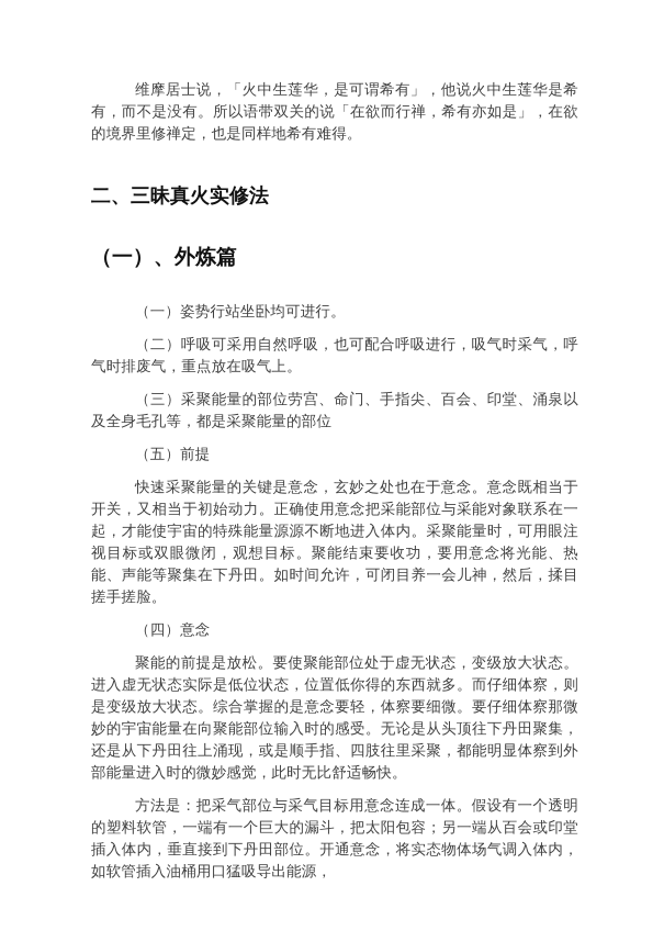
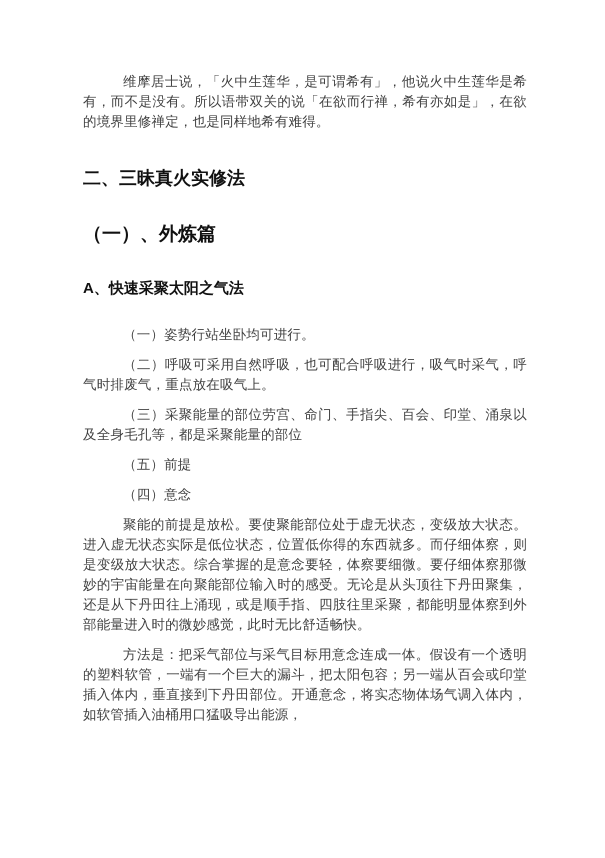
  维摩居士说，「火中生莲华，是可谓希有」，他说火中生莲华是希有，而不是没有。所以语带双关的说「在欲而行禅，希有亦如是」，在欲的境界里修禅定，也是同样地希有难得。
  二、三昧真火实修法
  （一）、外炼篇
+ A、快速采聚太阳之气法
  （一）姿势行站坐卧均可进行。
  （二）呼吸可采用自然呼吸，也可配合呼吸进行，吸气时采气，呼气时排废气，重点放在吸气上。
  （三）采聚能量的部位劳宫、命门、手指尖、百会、印堂、涌泉以及全身毛孔等，都是采聚能量的部位
  （五）前提
- 快速采聚能量的关键是意念，玄妙之处也在于意念。意念既相当于开关，又相当于初始动力。正确使用意念把采能部位与采能对象联系在一起，才能使宇宙的特殊能量源源不断地进入体内。采聚能量时，可用眼注视目标或双眼微闭，观想目标。聚能结束要收功，要用意念将光能、热能、声能等聚集在下丹田。如时间允许，可闭目养一会儿神，然后，揉目搓手搓脸。
  （四）意念
  聚能的前提是放松。要使聚能部位处于虚无状态，变级放大状态。进入虚无状态实际是低位状态，位置低你得的东西就多。而仔细体察，则是变级放大状态。综合掌握的是意念要轻，体察要细微。要仔细体察那微妙的宇宙能量在向聚能部位输入时的感受。无论是从头顶往下丹田聚集，还是从下丹田往上涌现，或是顺手指、四肢往里采聚，都能明显体察到外部能量进入时的微妙感觉，此时无比舒适畅快。
  方法是：把采气部位与采气目标用意念连成一体。假设有一个透明的塑料软管，一端有一个巨大的漏斗，把太阳包容；另一端从百会或印堂插入体内，垂直接到下丹田部位。开通意念，将实态物体场气调入体内，如软管插入油桶用口猛吸导出能源，
